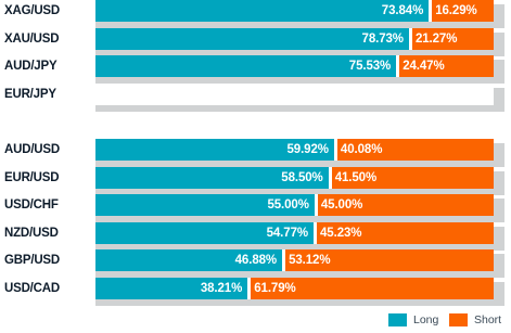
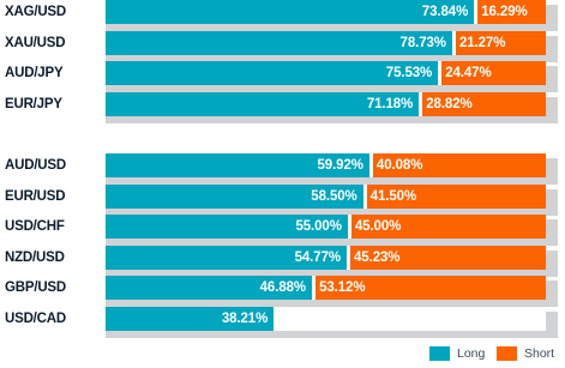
  XAG/USD
  73.84%
  16.29%
  XAU/USD
  78.73%
  21.27%
  AUD/JPY
  75.53%
  24.47%
  EUR/JPY
+ 71.18%
+ 28.82%
  AUD/USD
  59.92%
  40.08%
  EUR/USD
  58.50%
  41.50%
  USD/CHF
  55.00%
  45.00%
  NZD/USD
  54.77%
  45.23%
  GBP/USD
  46.88%
  53.12%
  USD/CAD
  38.21%
- 61.79%
  Long
  Short
